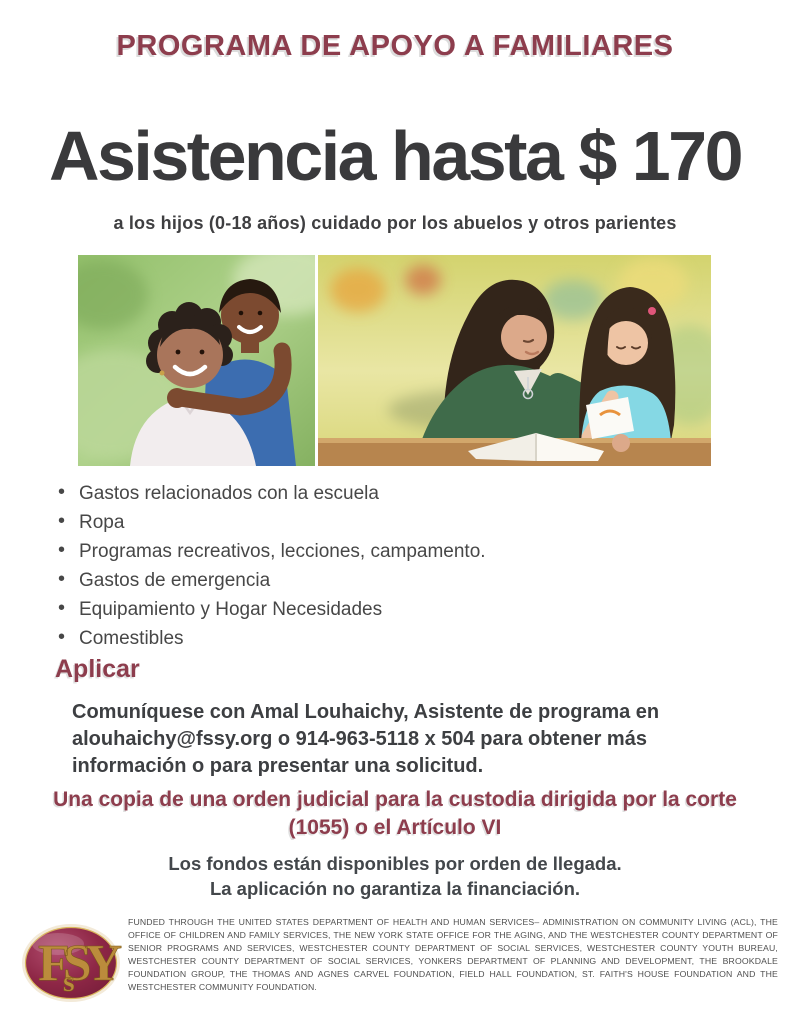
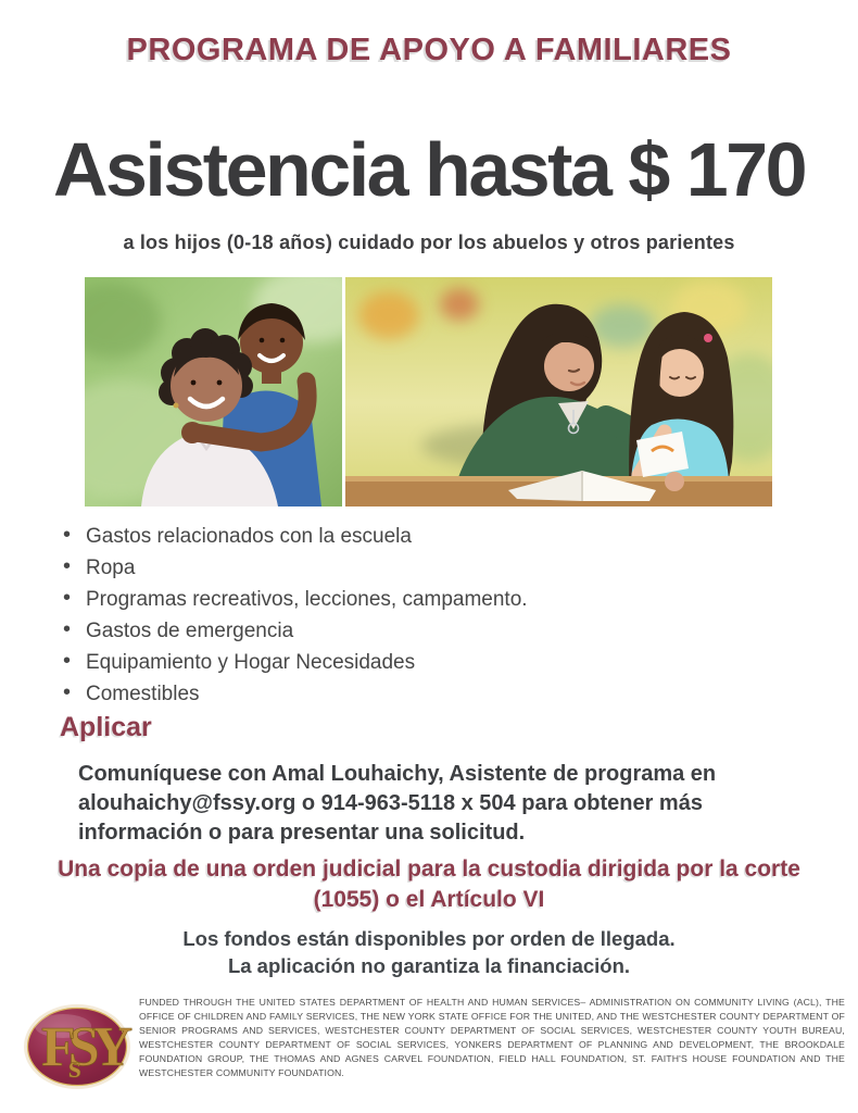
  PROGRAMA DE APOYO A FAMILIARES
  Asistencia hasta $ 170
  a los hijos (0-18 años) cuidado por los abuelos y otros parientes
  Gastos relacionados con la escuela
  Ropa
  Programas recreativos, lecciones, campamento.
  Gastos de emergencia
  Equipamiento y Hogar Necesidades
  Comestibles
  Aplicar
  Comuníquese con Amal Louhaichy, Asistente de programa en alouhaichy@fssy.org o 914-963-5118 x 504 para obtener más información o para presentar una solicitud.
  Una copia de una orden judicial para la custodia dirigida por la corte (1055) o el Artículo VI
  Los fondos están disponibles por orden de llegada.
  La aplicación no garantiza la financiación.
  FSY
  s
- FUNDED THROUGH THE UNITED STATES DEPARTMENT OF HEALTH AND HUMAN SERVICES– ADMINISTRATION ON COMMUNITY LIVING (ACL), THE OFFICE OF CHILDREN AND FAMILY SERVICES, THE NEW YORK STATE OFFICE FOR THE AGING, AND THE WESTCHESTER COUNTY DEPARTMENT OF SENIOR PROGRAMS AND SERVICES, WESTCHESTER COUNTY DEPARTMENT OF SOCIAL SERVICES, WESTCHESTER COUNTY YOUTH BUREAU, WESTCHESTER COUNTY DEPARTMENT OF SOCIAL SERVICES, YONKERS DEPARTMENT OF PLANNING AND DEVELOPMENT, THE BROOKDALE FOUNDATION GROUP, THE THOMAS AND AGNES CARVEL FOUNDATION, FIELD HALL FOUNDATION, ST. FAITH'S HOUSE FOUNDATION AND THE WESTCHESTER COMMUNITY FOUNDATION.
+ FUNDED THROUGH THE UNITED STATES DEPARTMENT OF HEALTH AND HUMAN SERVICES– ADMINISTRATION ON COMMUNITY LIVING (ACL), THE OFFICE OF CHILDREN AND FAMILY SERVICES, THE NEW YORK STATE OFFICE FOR THE UNITED, AND THE WESTCHESTER COUNTY DEPARTMENT OF SENIOR PROGRAMS AND SERVICES, WESTCHESTER COUNTY DEPARTMENT OF SOCIAL SERVICES, WESTCHESTER COUNTY YOUTH BUREAU, WESTCHESTER COUNTY DEPARTMENT OF SOCIAL SERVICES, YONKERS DEPARTMENT OF PLANNING AND DEVELOPMENT, THE BROOKDALE FOUNDATION GROUP, THE THOMAS AND AGNES CARVEL FOUNDATION, FIELD HALL FOUNDATION, ST. FAITH'S HOUSE FOUNDATION AND THE WESTCHESTER COMMUNITY FOUNDATION.
